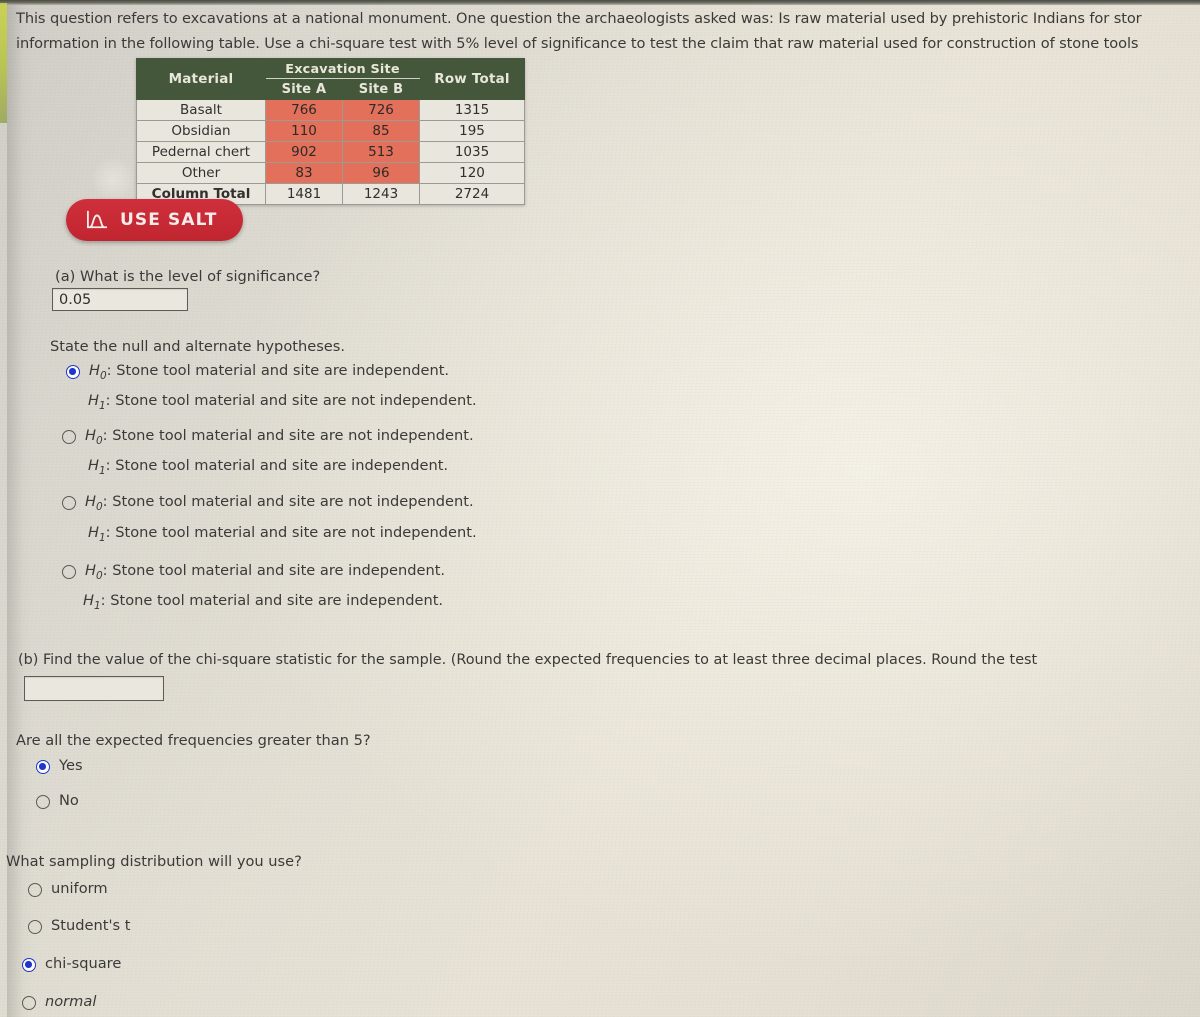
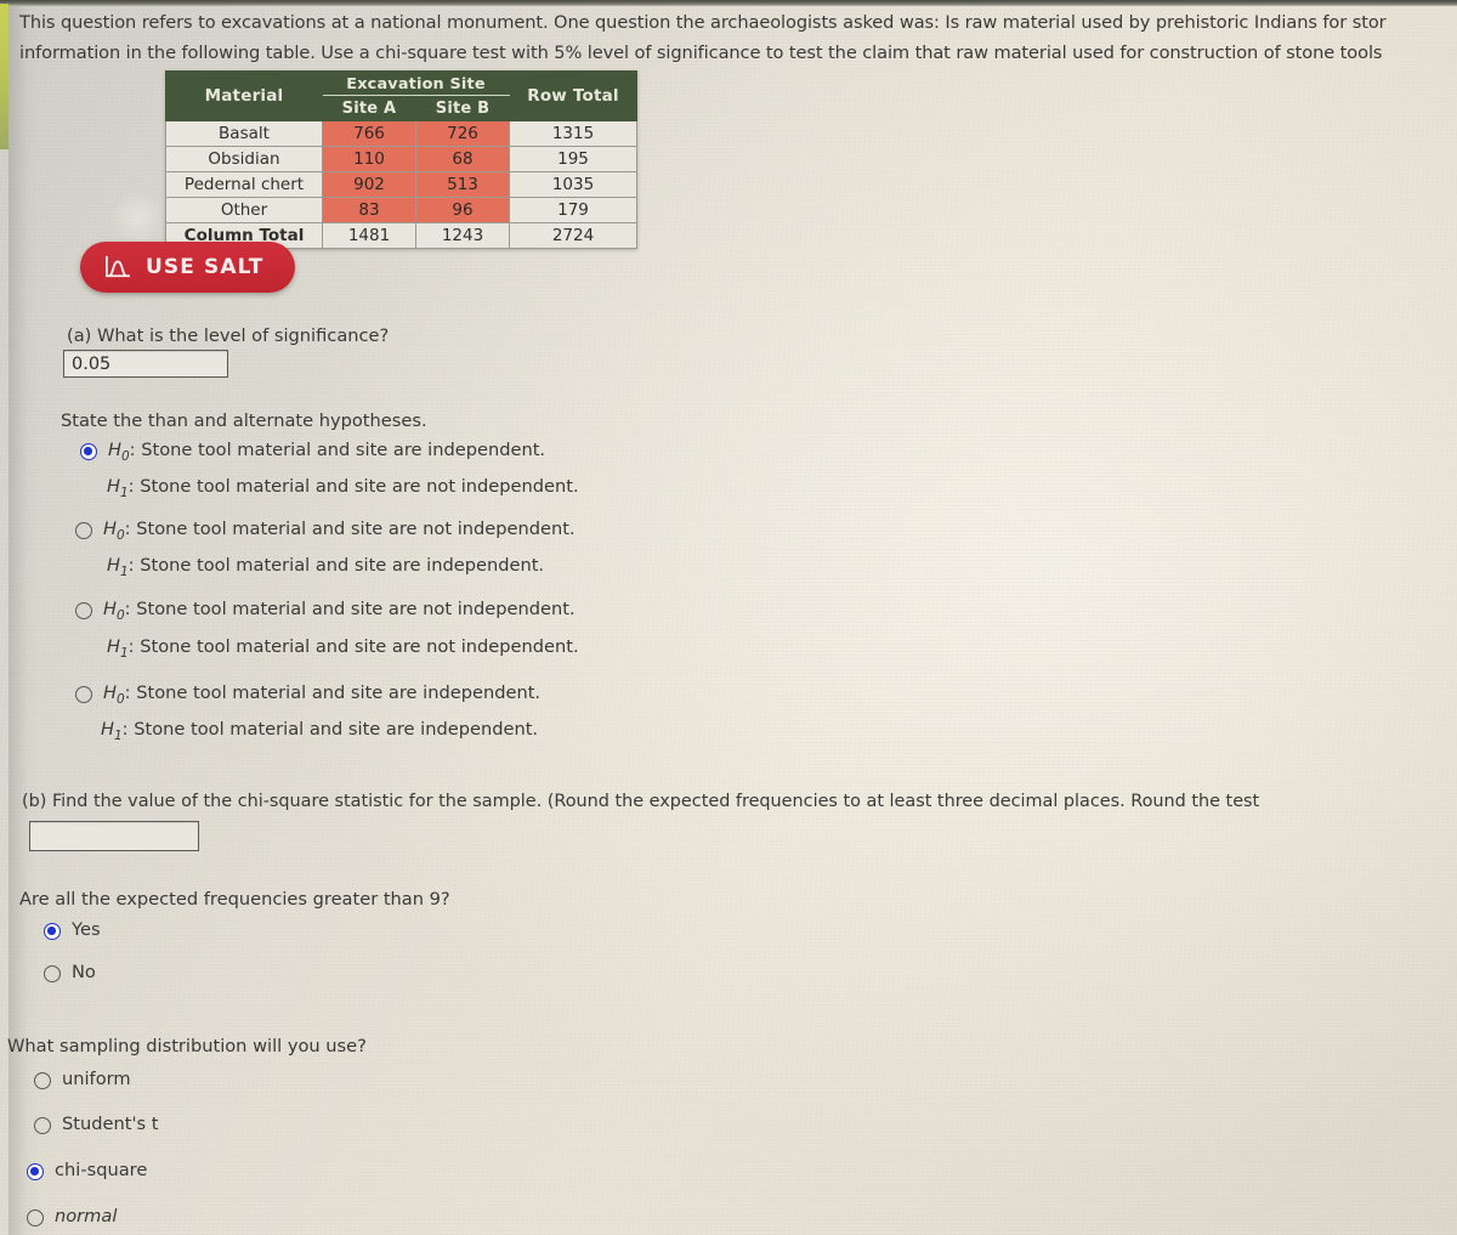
  This question refers to excavations at a national monument. One question the archaeologists asked was: Is raw material used by prehistoric Indians for stor
  information in the following table. Use a chi-square test with 5% level of significance to test the claim that raw material used for construction of stone tools
  Material	Excavation Site	Row Total
  Site A	Site B
  Basalt	766	726	1315
- Obsidian	110	85	195
+ Obsidian	110	68	195
  Pedernal chert	902	513	1035
- Other	83	96	120
+ Other	83	96	179
  Column Total	1481	1243	2724
  USE SALT
  (a) What is the level of significance?
  0.05
- State the null and alternate hypotheses.
+ State the than and alternate hypotheses.
  H0: Stone tool material and site are independent.
  H1: Stone tool material and site are not independent.
  H0: Stone tool material and site are not independent.
  H1: Stone tool material and site are independent.
  H0: Stone tool material and site are not independent.
  H1: Stone tool material and site are not independent.
  H0: Stone tool material and site are independent.
  H1: Stone tool material and site are independent.
  (b) Find the value of the chi-square statistic for the sample. (Round the expected frequencies to at least three decimal places. Round the test
- Are all the expected frequencies greater than 5?
+ Are all the expected frequencies greater than 9?
  Yes
  No
  What sampling distribution will you use?
  uniform
  Student's t
  chi-square
  normal
